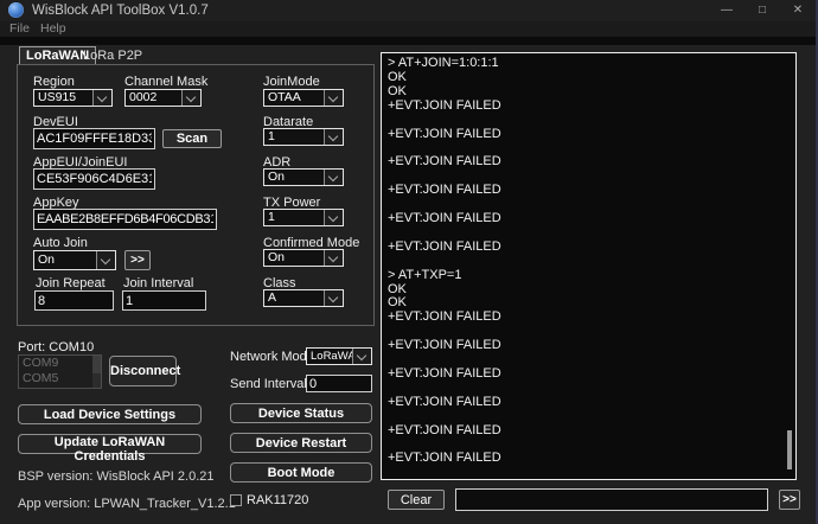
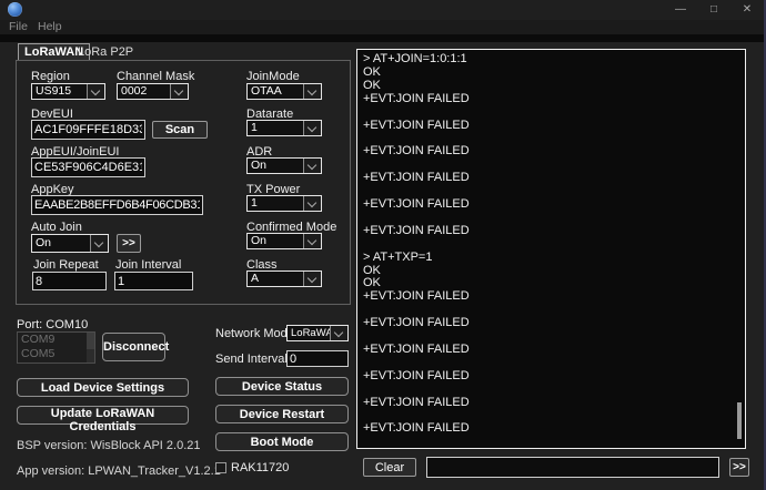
- WisBlock API ToolBox V1.0.7
  —
  □
  ✕
  File
  Help
  LoRaWAN
  LoRa P2P
  Region
  US915
  Channel Mask
  0002
  JoinMode
  OTAA
  DevEUI
  AC1F09FFFE18D3
  Scan
  Datarate
  1
  AppEUI/JoinEUI
  CE53F906C4D6E3
  ADR
  On
  AppKey
  EAABE2B8EFFD6B4F06CDB3
  TX Power
  1
  Auto Join
  On
  >>
  Confirmed Mode
  On
  Join Repeat
  8
  Join Interval
  1
  Class
  A
  Port: COM10
  COM9
  COM5
  Disconnect
  Load Device Settings
  Update LoRaWAN Credentials
  BSP version: WisBlock API 2.0.21
  App version: LPWAN_Tracker_V1.2.
  Network Mod
  LoRaW
  Send Interva
  0
  Device Status
  Device Restart
  Boot Mode
  RAK11720
  > AT+JOIN=1:0:1:1
  OK
  OK
  +EVT:JOIN FAILED
  +EVT:JOIN FAILED
  +EVT:JOIN FAILED
  +EVT:JOIN FAILED
  +EVT:JOIN FAILED
  +EVT:JOIN FAILED
  > AT+TXP=1
  OK
  OK
  +EVT:JOIN FAILED
  +EVT:JOIN FAILED
  +EVT:JOIN FAILED
  +EVT:JOIN FAILED
  +EVT:JOIN FAILED
  +EVT:JOIN FAILED
  Clear
  >>
